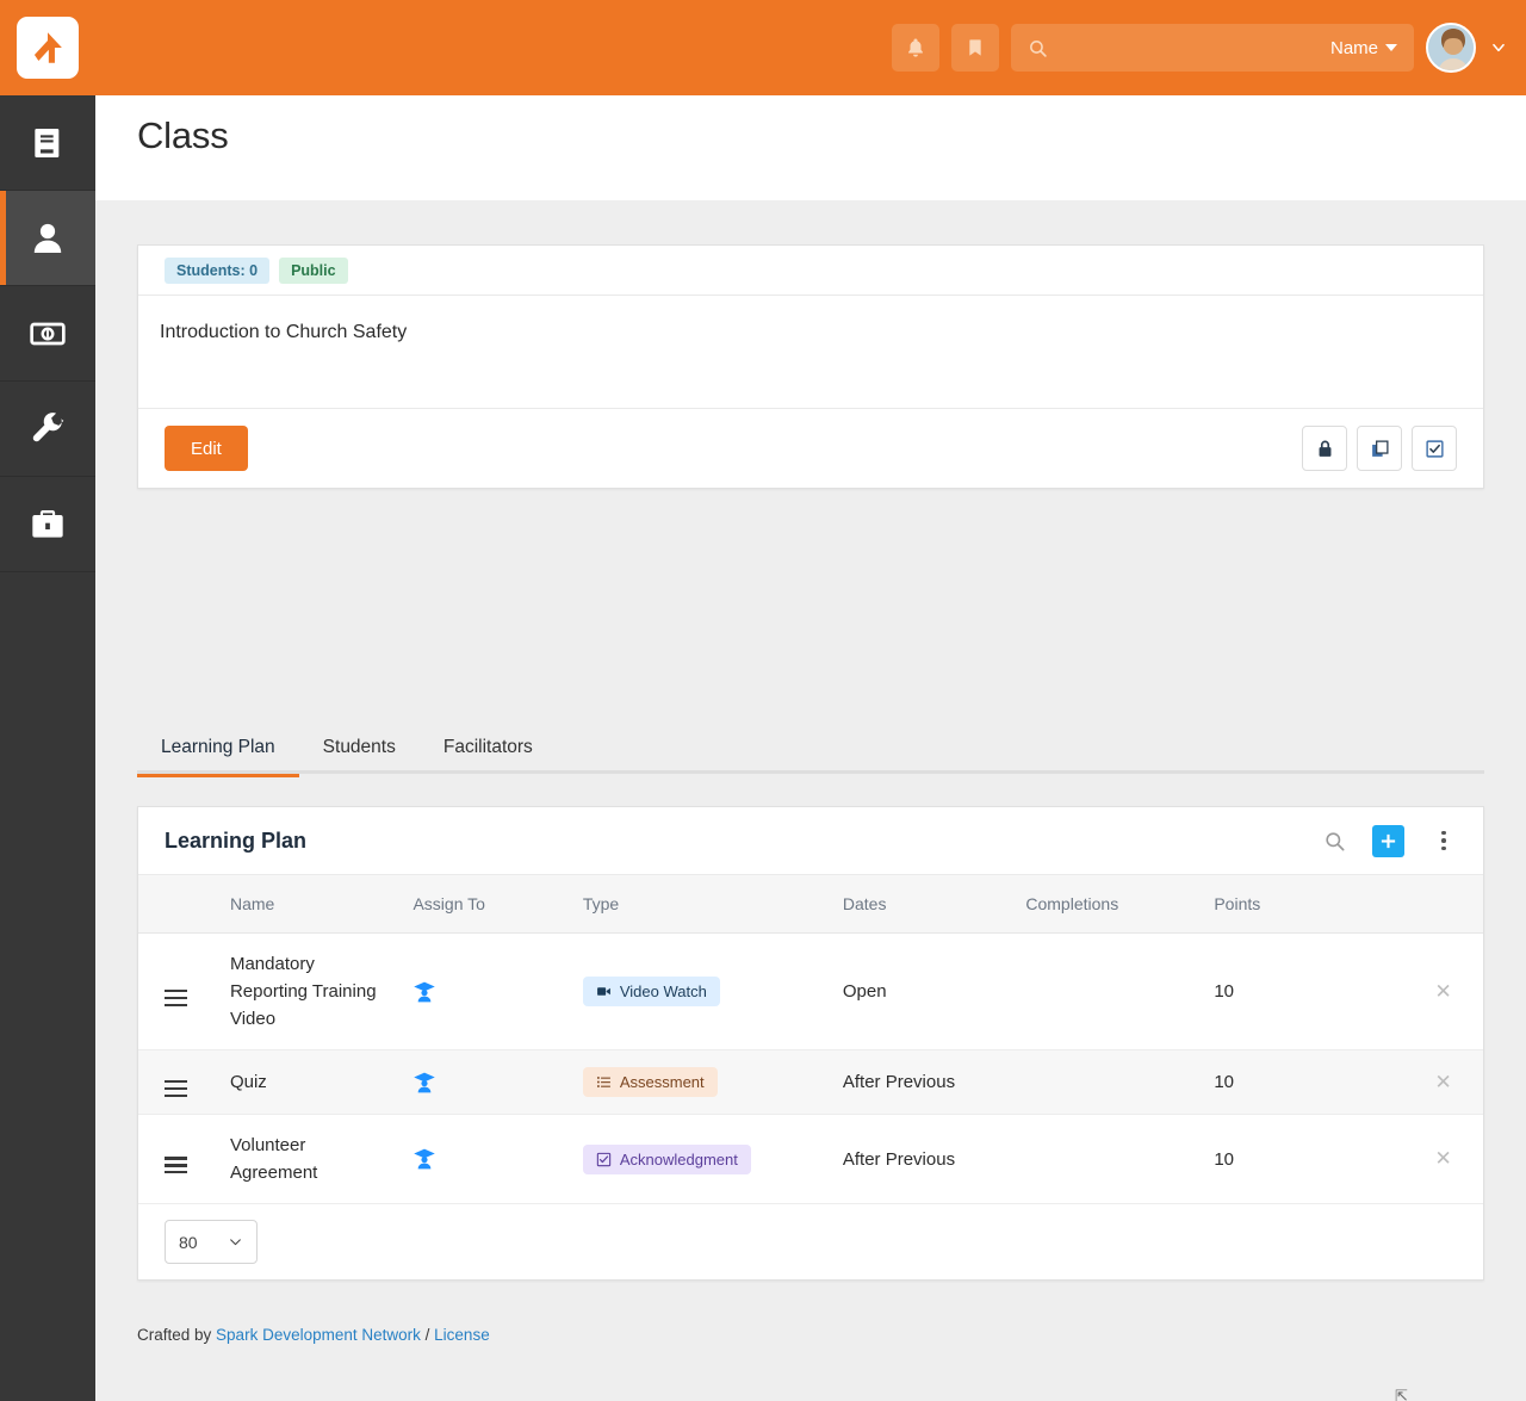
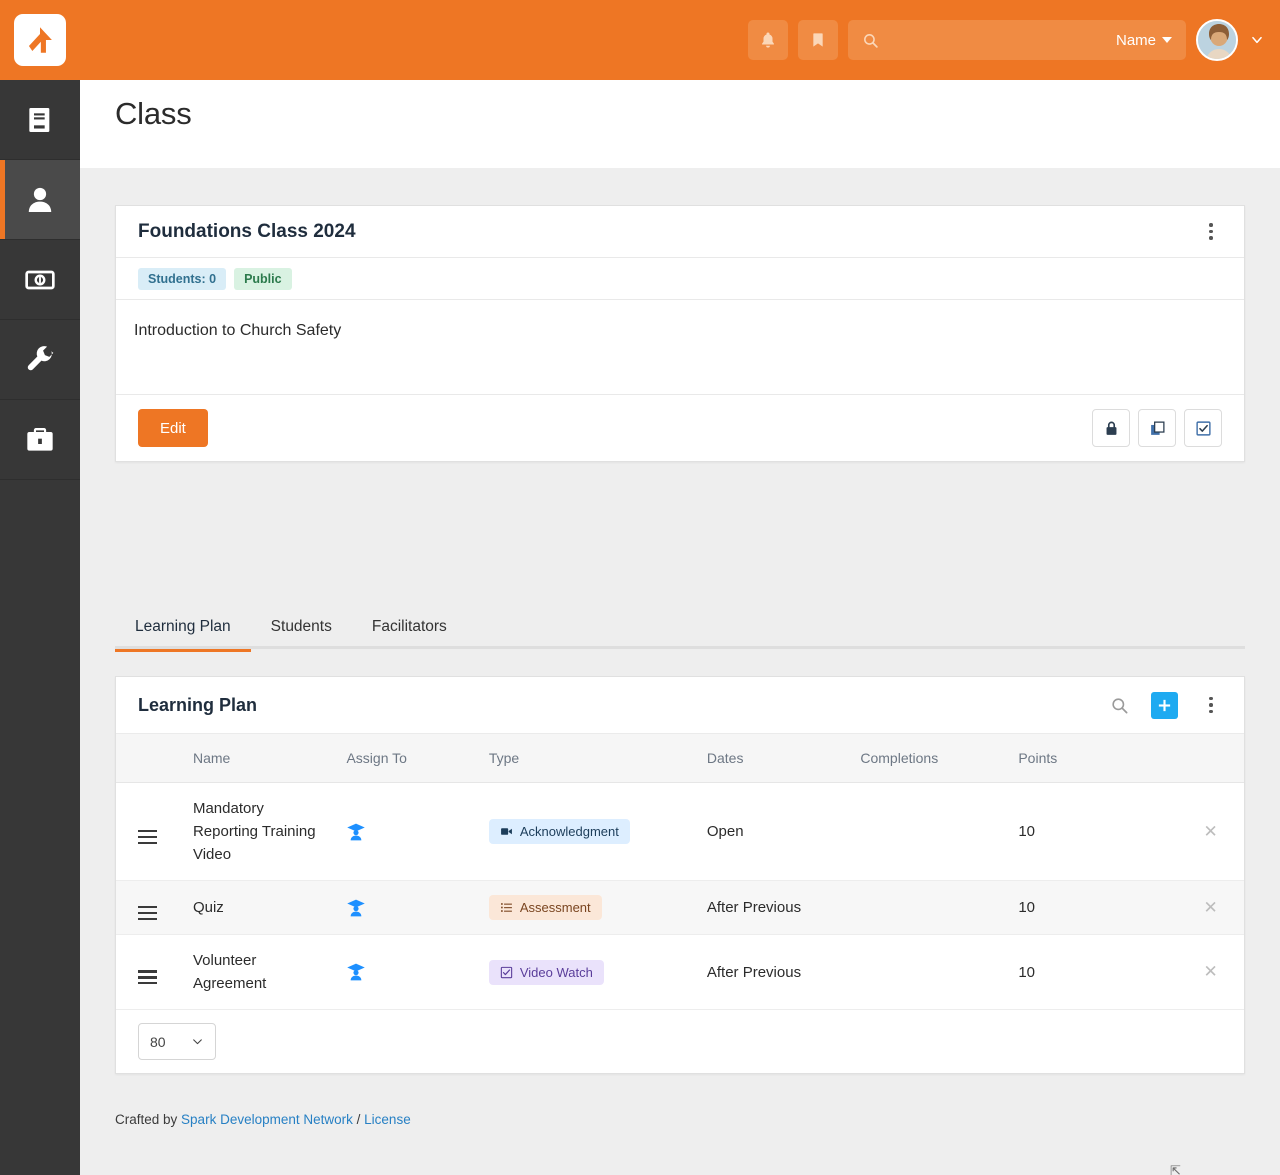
  Name
  Class
+ Foundations Class 2024
  Students: 0
  Public
  Introduction to Church Safety
  Edit
  Learning Plan
  Students
  Facilitators
  Learning Plan
  	Name	Assign To	Type	Dates	Completions	Points
- 	Mandatory Reporting Training Video		Video Watch	Open		10	✕
+ 	Mandatory Reporting Training Video		Acknowledgment	Open		10	✕
  	Quiz		Assessment	After Previous		10	✕
- 	Volunteer Agreement		Acknowledgment	After Previous		10	✕
+ 	Volunteer Agreement		Video Watch	After Previous		10	✕
  80
  Crafted by Spark Development Network / License
  ⇱
